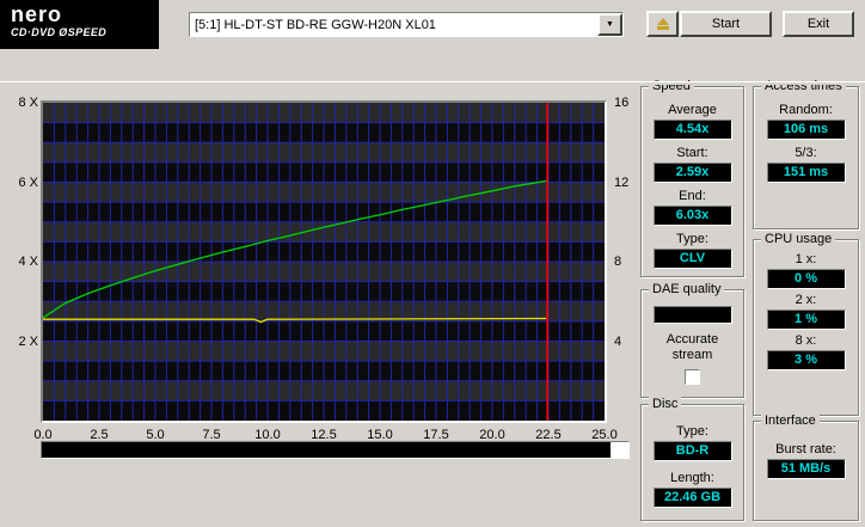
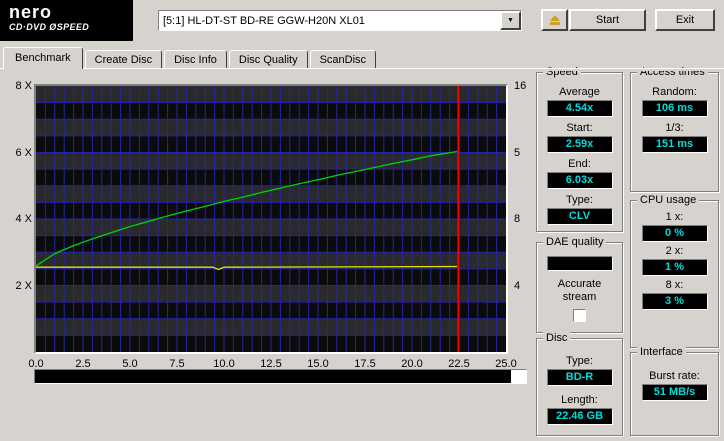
  nero
  CD·DVD ØSPEED
  [5:1] HL-DT-ST BD-RE GGW-H20N XL01
  Start
  Exit
+ Benchmark
+ Create Disc
+ Disc Info
+ Disc Quality
+ ScanDisc
  Speed
  Average
  4.54x
  Start:
  2.59x
  End:
  6.03x
  Type:
  CLV
  DAE quality
  Accurate stream
  Disc
  Type:
  BD-R
  Length:
  22.46 GB
  Access times
  Random:
  106 ms
- 5/3:
+ 1/3:
  151 ms
  CPU usage
  1 x:
  0 %
  2 x:
  1 %
  8 x:
  3 %
  Interface
  Burst rate:
  51 MB/s
  8 X
  6 X
  4 X
  2 X
  16
- 12
+ 5
  8
  4
  0.0
  2.5
  5.0
  7.5
  10.0
  12.5
  15.0
  17.5
  20.0
  22.5
  25.0
